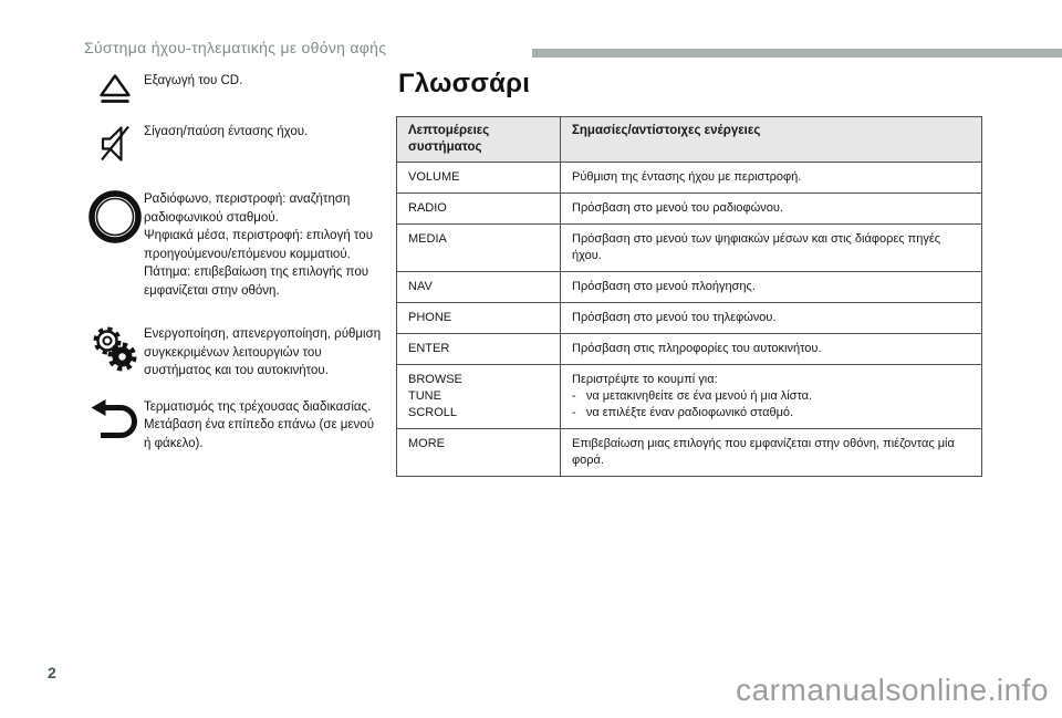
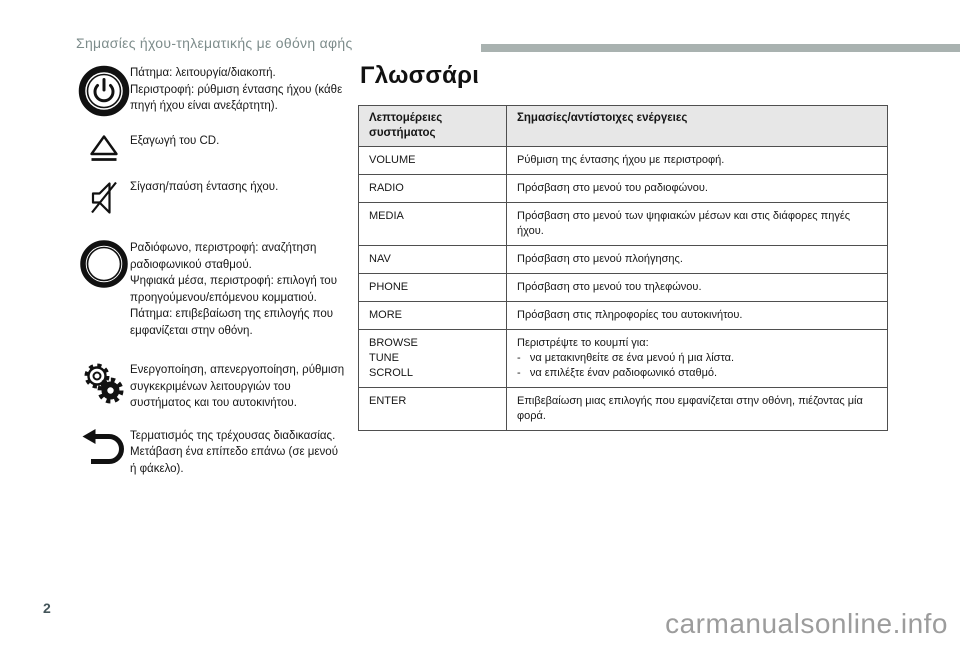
- Σύστημα ήχου-τηλεματικής με οθόνη αφής
+ Σημασίες ήχου-τηλεματικής με οθόνη αφής
+ Πάτημα: λειτουργία/διακοπή.
+ Περιστροφή: ρύθμιση έντασης ήχου (κάθε πηγή ήχου είναι ανεξάρτητη).
  Εξαγωγή του CD.
  Σίγαση/παύση έντασης ήχου.
  Ραδιόφωνο, περιστροφή: αναζήτηση ραδιοφωνικού σταθμού.
  Ψηφιακά μέσα, περιστροφή: επιλογή του προηγούμενου/επόμενου κομματιού.
  Πάτημα: επιβεβαίωση της επιλογής που εμφανίζεται στην οθόνη.
  Ενεργοποίηση, απενεργοποίηση, ρύθμιση συγκεκριμένων λειτουργιών του συστήματος και του αυτοκινήτου.
  Τερματισμός της τρέχουσας διαδικασίας.
  Μετάβαση ένα επίπεδο επάνω (σε μενού ή φάκελο).
  Γλωσσάρι
  Λεπτομέρειες συστήματος	Σημασίες/αντίστοιχες ενέργειες
  VOLUME	Ρύθμιση της έντασης ήχου με περιστροφή.
  RADIO	Πρόσβαση στο μενού του ραδιοφώνου.
  MEDIA	Πρόσβαση στο μενού των ψηφιακών μέσων και στις διάφορες πηγές ήχου.
  NAV	Πρόσβαση στο μενού πλοήγησης.
  PHONE	Πρόσβαση στο μενού του τηλεφώνου.
- ENTER	Πρόσβαση στις πληροφορίες του αυτοκινήτου.
+ MORE	Πρόσβαση στις πληροφορίες του αυτοκινήτου.
  BROWSE TUNE SCROLL	Περιστρέψτε το κουμπί για: - να μετακινηθείτε σε ένα μενού ή μια λίστα. - να επιλέξτε έναν ραδιοφωνικό σταθμό.
- MORE	Επιβεβαίωση μιας επιλογής που εμφανίζεται στην οθόνη, πιέζοντας μία φορά.
+ ENTER	Επιβεβαίωση μιας επιλογής που εμφανίζεται στην οθόνη, πιέζοντας μία φορά.
  2
  carmanualsonline.info
